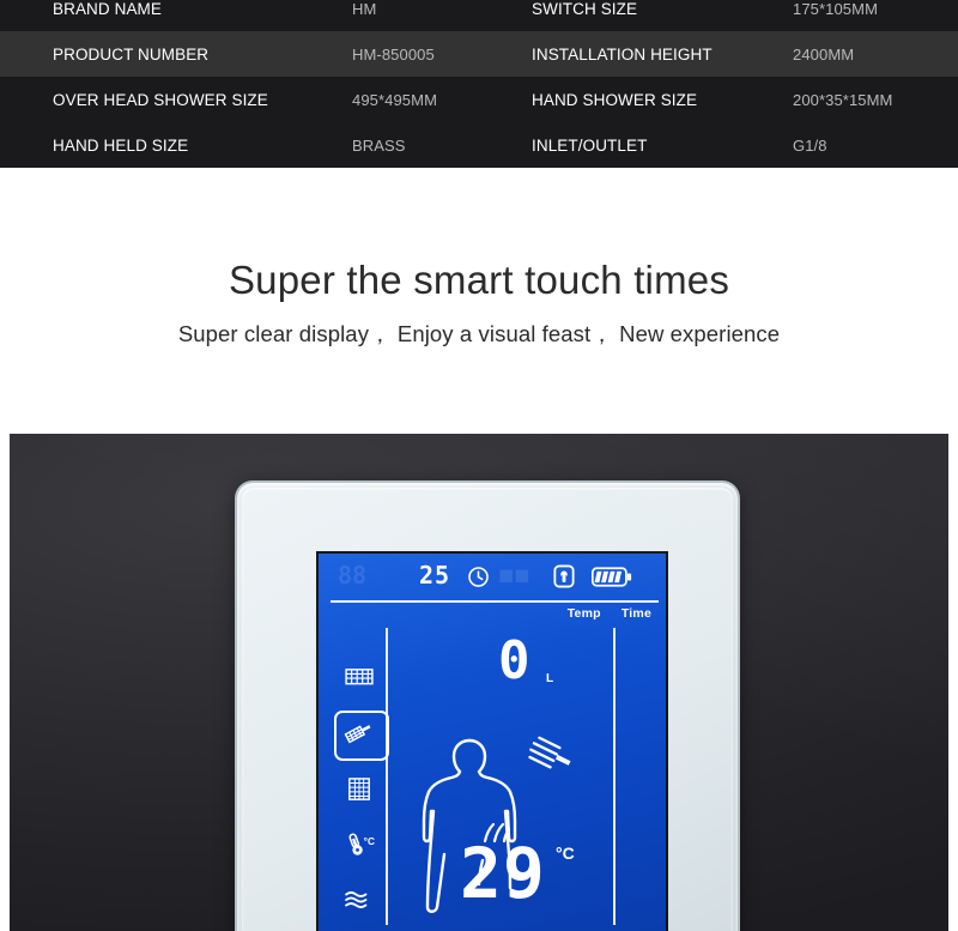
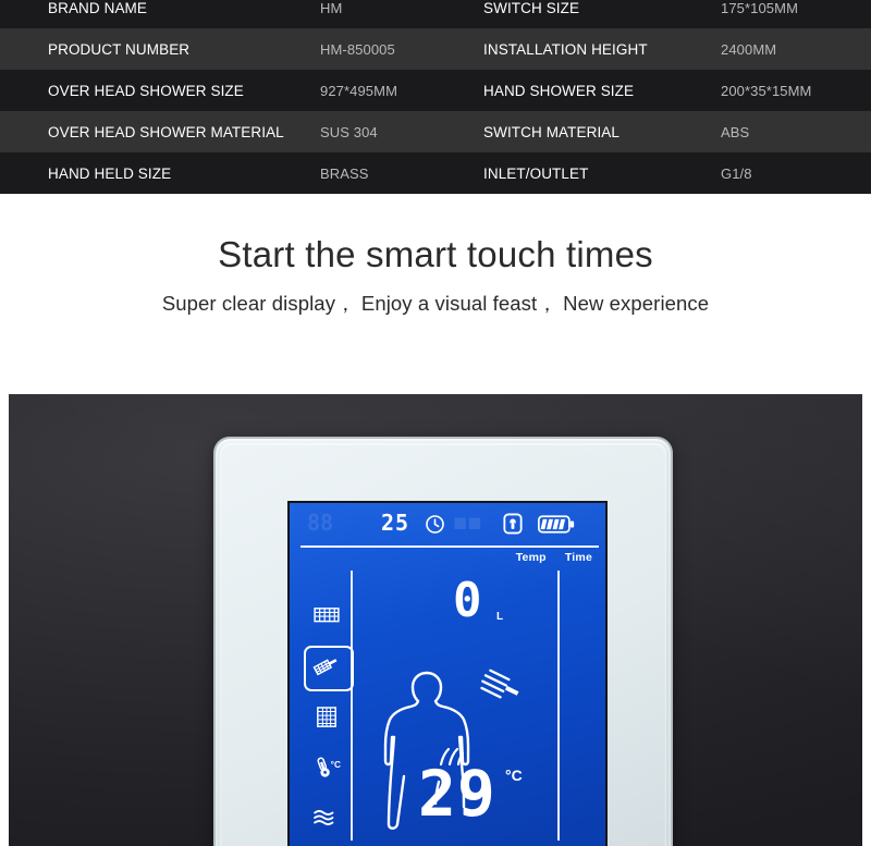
  BRAND NAME
  HM
  SWITCH SIZE
  175*105MM
  PRODUCT NUMBER
  HM-850005
  INSTALLATION HEIGHT
  2400MM
  OVER HEAD SHOWER SIZE
- 495*495MM
+ 927*495MM
  HAND SHOWER SIZE
  200*35*15MM
+ OVER HEAD SHOWER MATERIAL
+ SUS 304
+ SWITCH MATERIAL
+ ABS
  HAND HELD SIZE
  BRASS
  INLET/OUTLET
  G1/8
- Super the smart touch times
+ Start the smart touch times
  Super clear display， Enjoy a visual feast， New experience
